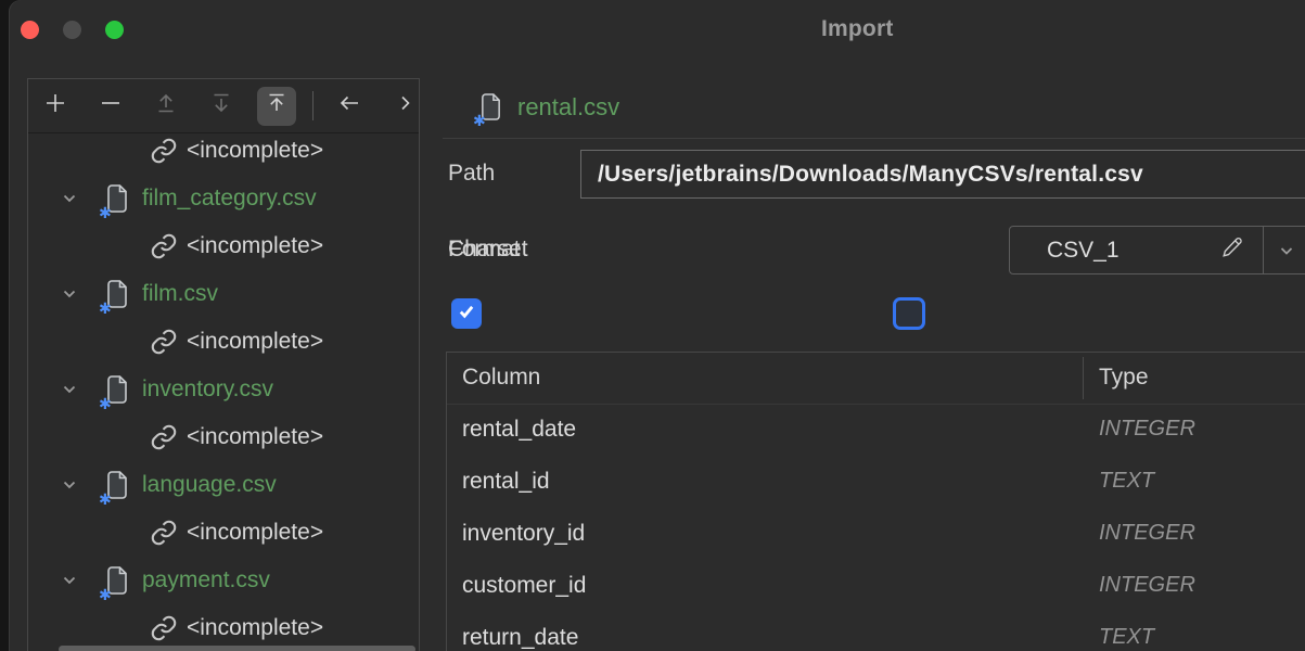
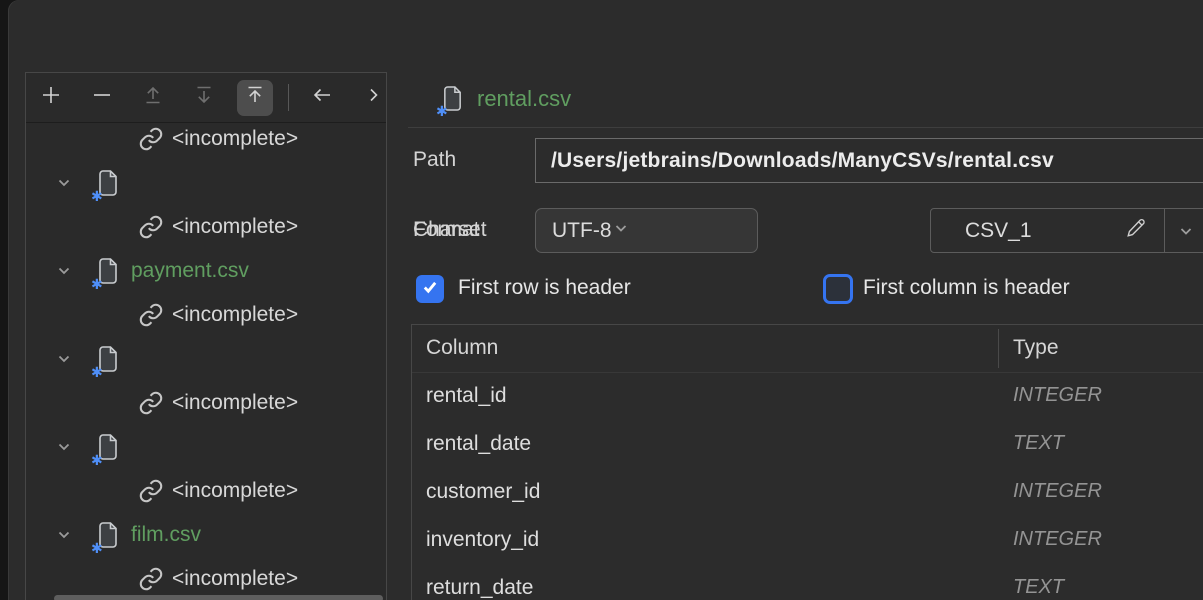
- Import
  <incomplete>
  ✱
- film_category.csv
  <incomplete>
  ✱
- film.csv
+ payment.csv
  <incomplete>
  ✱
- inventory.csv
  <incomplete>
  ✱
- language.csv
  <incomplete>
  ✱
- payment.csv
+ film.csv
  <incomplete>
  ✱
  rental.csv
  Path
  /Users/jetbrains/Downloads/ManyCSVs/rental.csv
  Charset
+ UTF-8
  Format
  CSV_1
+ First row is header
+ First column is header
  Column
  Type
- rental_date
+ rental_id
  INTEGER
- rental_id
+ rental_date
  TEXT
- inventory_id
+ customer_id
  INTEGER
- customer_id
+ inventory_id
  INTEGER
  return_date
  TEXT
